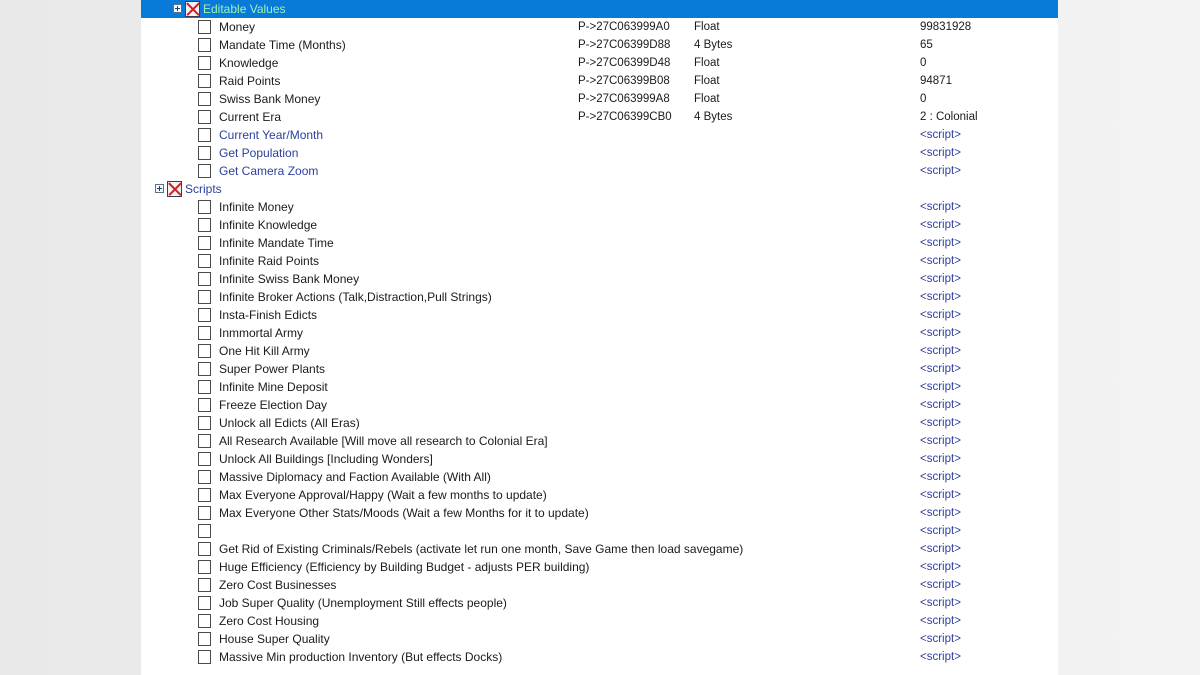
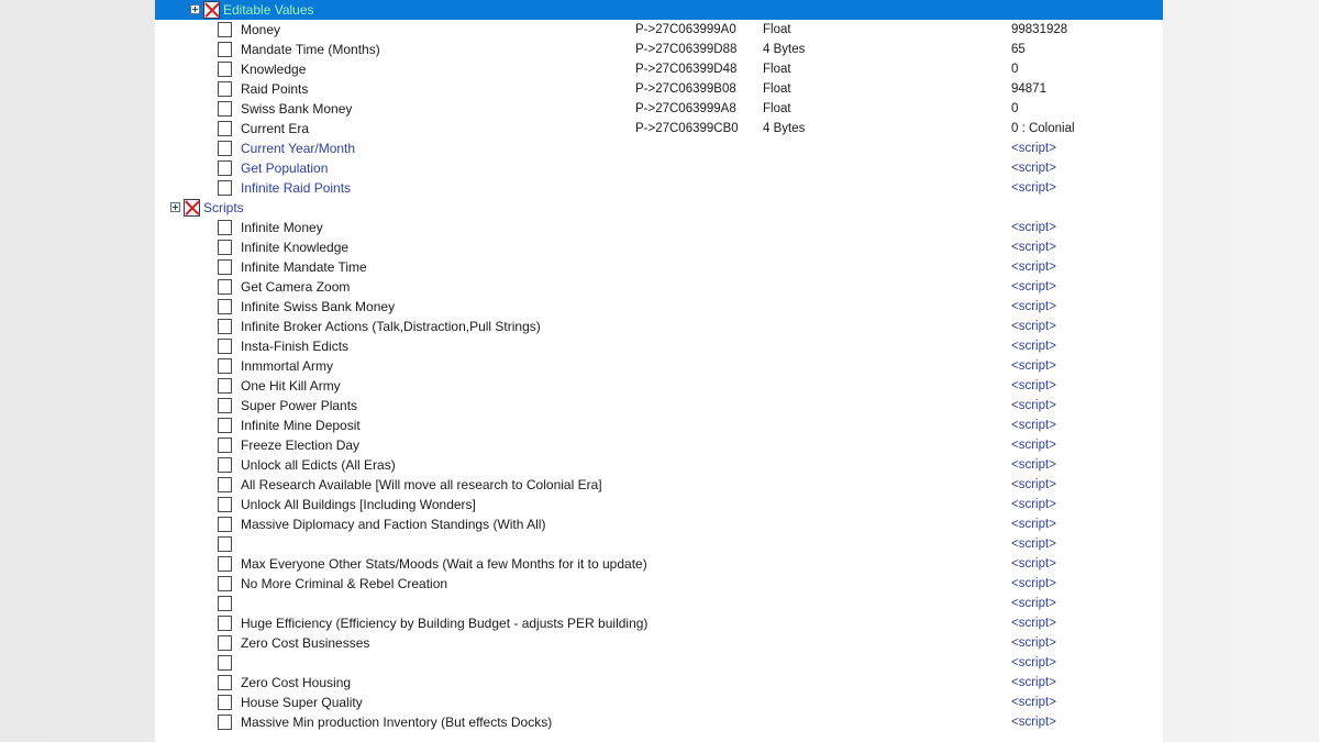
  Editable Values
  Money
  P->27C063999A0
  Float
  99831928
  Mandate Time (Months)
  P->27C06399D88
  4 Bytes
  65
  Knowledge
  P->27C06399D48
  Float
  0
  Raid Points
  P->27C06399B08
  Float
  94871
  Swiss Bank Money
  P->27C063999A8
  Float
  0
  Current Era
  P->27C06399CB0
  4 Bytes
- 2 : Colonial
+ 0 : Colonial
  Current Year/Month
  <script>
  Get Population
  <script>
- Get Camera Zoom
+ Infinite Raid Points
  <script>
  Scripts
  Infinite Money
  <script>
  Infinite Knowledge
  <script>
  Infinite Mandate Time
  <script>
- Infinite Raid Points
+ Get Camera Zoom
  <script>
  Infinite Swiss Bank Money
  <script>
  Infinite Broker Actions (Talk,Distraction,Pull Strings)
  <script>
  Insta-Finish Edicts
  <script>
  Inmmortal Army
  <script>
  One Hit Kill Army
  <script>
  Super Power Plants
  <script>
  Infinite Mine Deposit
  <script>
  Freeze Election Day
  <script>
  Unlock all Edicts (All Eras)
  <script>
  All Research Available [Will move all research to Colonial Era]
  <script>
  Unlock All Buildings [Including Wonders]
  <script>
- Massive Diplomacy and Faction Available (With All)
+ Massive Diplomacy and Faction Standings (With All)
  <script>
- Max Everyone Approval/Happy (Wait a few months to update)
  <script>
  Max Everyone Other Stats/Moods (Wait a few Months for it to update)
  <script>
+ No More Criminal & Rebel Creation
  <script>
- Get Rid of Existing Criminals/Rebels (activate let run one month, Save Game then load savegame)
  <script>
  Huge Efficiency (Efficiency by Building Budget - adjusts PER building)
  <script>
  Zero Cost Businesses
  <script>
- Job Super Quality (Unemployment Still effects people)
  <script>
  Zero Cost Housing
  <script>
  House Super Quality
  <script>
  Massive Min production Inventory (But effects Docks)
  <script>
